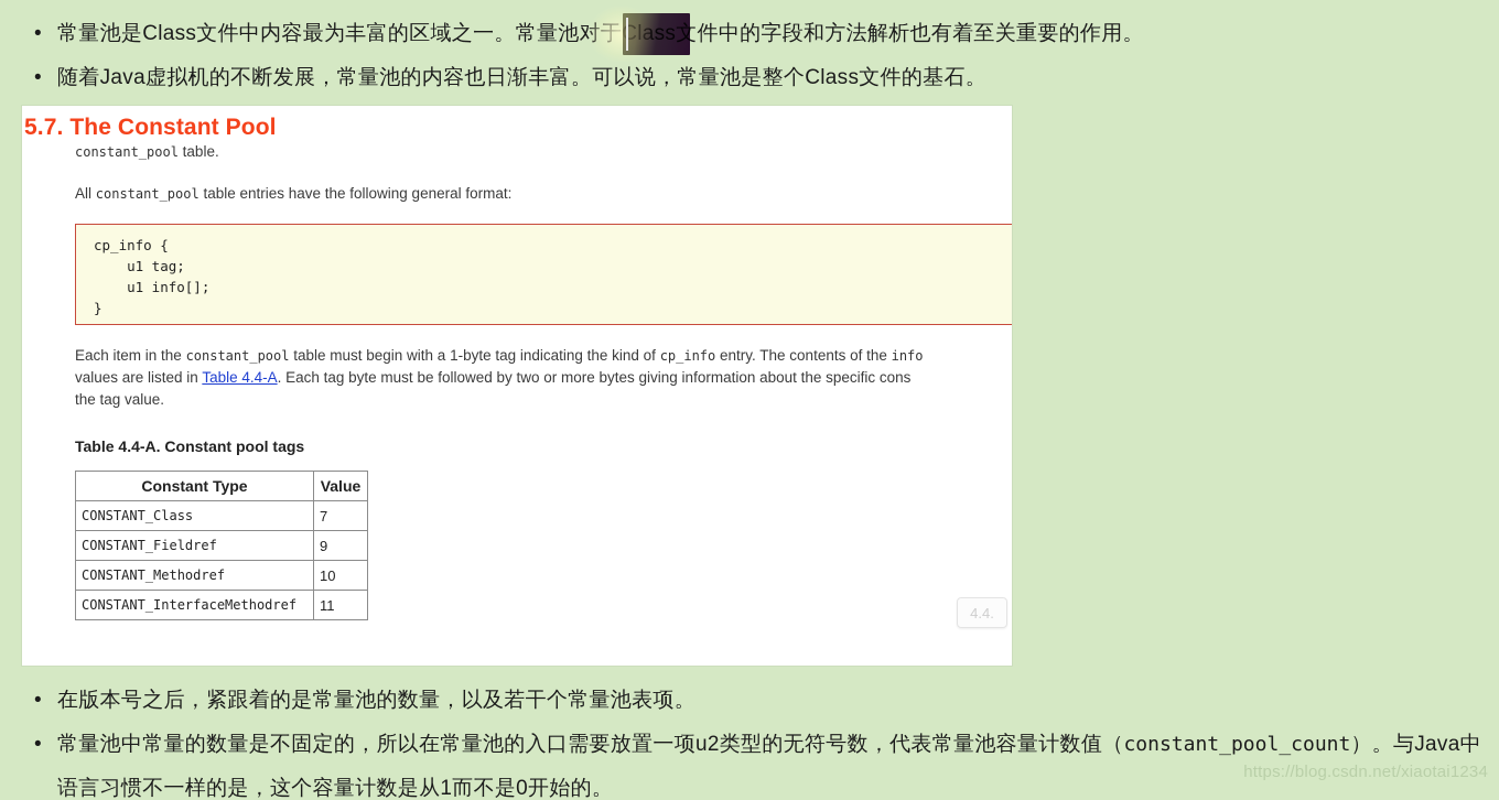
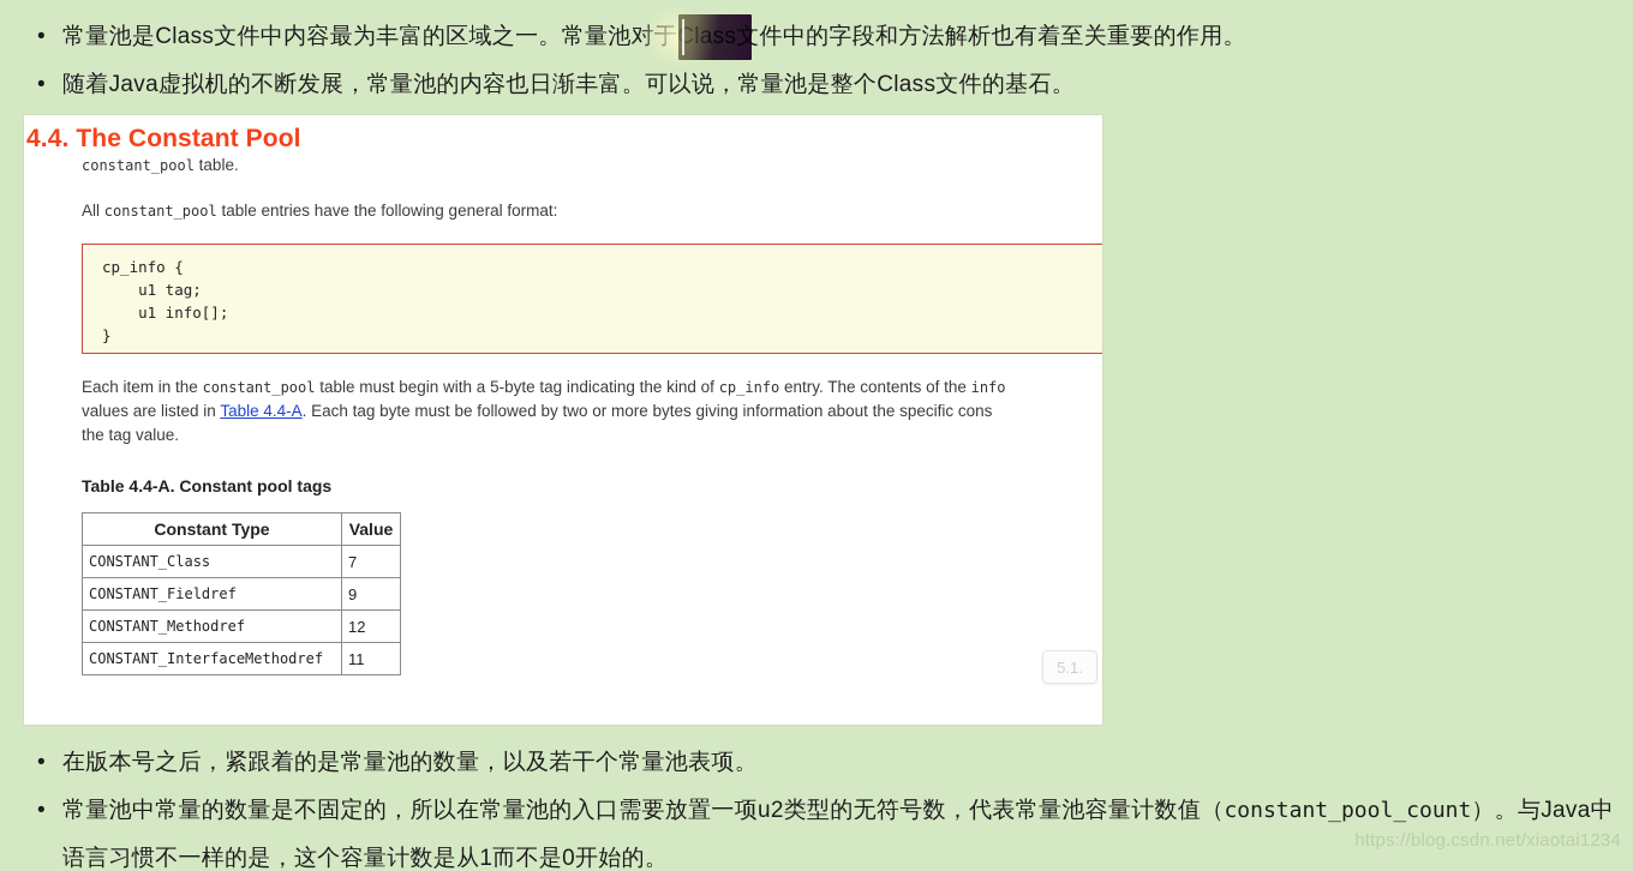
  •
  常量池是Class文件中内容最为丰富的区域之一。常量池件中的字段和方法解析也有着至关重要的作用。
  •
  随着Java虚拟机的不断发展，常量池的内容也日渐丰富。可以说，常量池是整个Class文件的基石。
- 5.7. The Constant Pool
+ 4.4. The Constant Pool
  constant_pool table.
  All constant_pool table entries have the following general format:
  cp_info {
  u1 tag;
  u1 info[];
  }
- Each item in the constant_pool table must begin with a 1-byte tag indicating the kind of cp_info entry. The contents of the info
+ Each item in the constant_pool table must begin with a 5-byte tag indicating the kind of cp_info entry. The contents of the info
  values are listed in Table 4.4-A. Each tag byte must be followed by two or more bytes giving information about the specific cons
  the tag value.
  Table 4.4-A. Constant pool tags
  Constant Type	Value
  CONSTANT_Class	7
  CONSTANT_Fieldref	9
- CONSTANT_Methodref	10
+ CONSTANT_Methodref	12
  CONSTANT_InterfaceMethodref	11
- 4.4.
+ 5.1.
  •
  在版本号之后，紧跟着的是常量池的数量，以及若干个常量池表项。
  •
  常量池中常量的数量是不固定的，所以在常量池的入口需要放置一项u2类型的无符号数，代表常量池容量计数值（constant_pool_count）。与Java中语言习惯不一样的是，这个容量计数是从1而不是0开始的。
  https://blog.csdn.net/xiaotai1234
